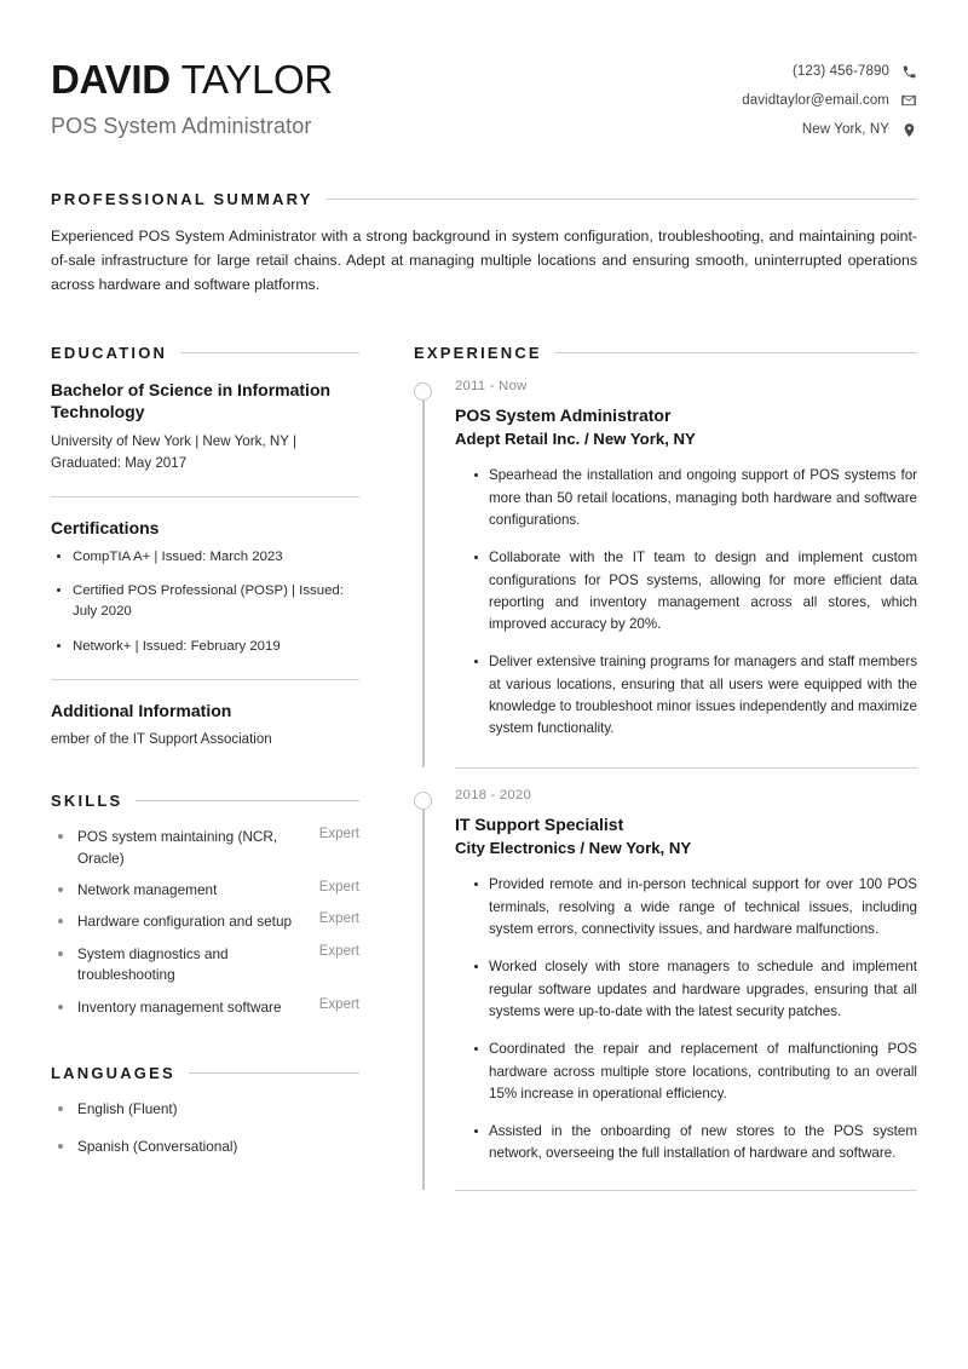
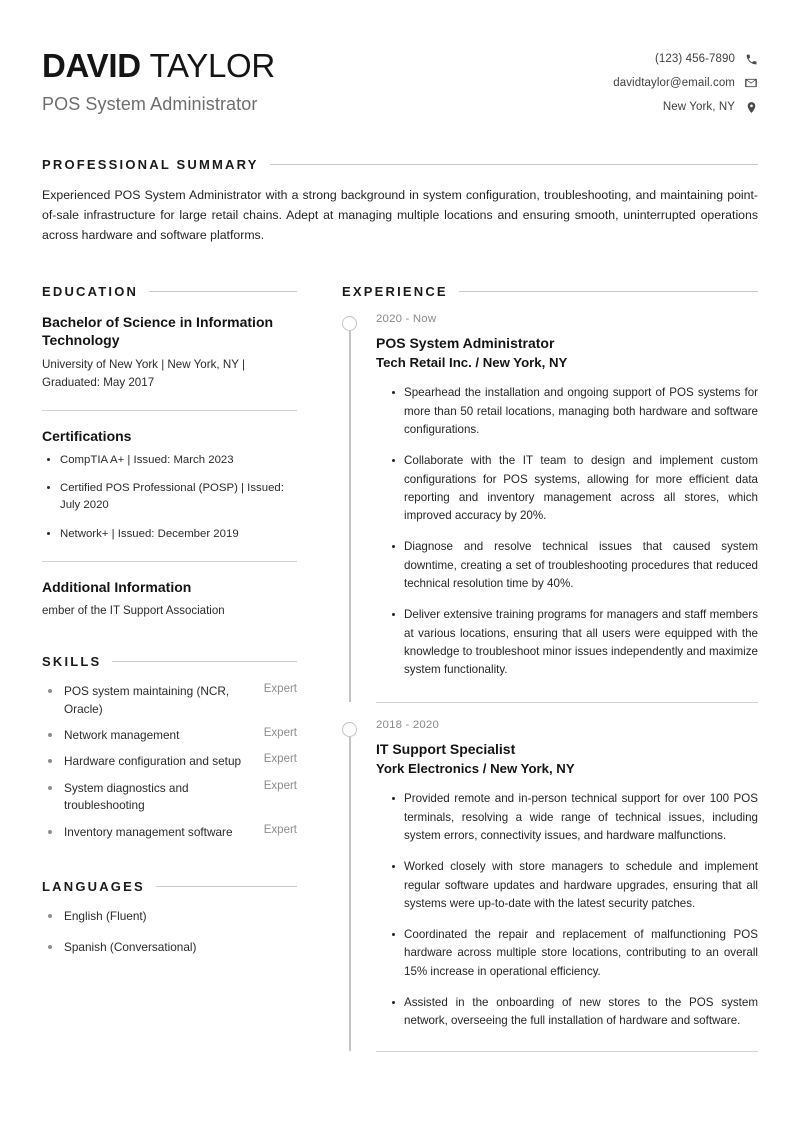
  DAVID TAYLOR
  POS System Administrator
  (123) 456-7890
  davidtaylor@email.com
  New York, NY
  PROFESSIONAL SUMMARY
  Experienced POS System Administrator with a strong background in system configuration, troubleshooting, and maintaining point-of-sale infrastructure for large retail chains. Adept at managing multiple locations and ensuring smooth, uninterrupted operations across hardware and software platforms.
  EDUCATION
  Bachelor of Science in Information Technology
  University of New York | New York, NY | Graduated: May 2017
  Certifications
  CompTIA A+ | Issued: March 2023
  Certified POS Professional (POSP) | Issued: July 2020
- Network+ | Issued: February 2019
+ Network+ | Issued: December 2019
  Additional Information
  ember of the IT Support Association
  SKILLS
  POS system maintaining (NCR, Oracle)
  Expert
  Network management
  Expert
  Hardware configuration and setup
  Expert
  System diagnostics and troubleshooting
  Expert
  Inventory management software
  Expert
  LANGUAGES
  English (Fluent)
  Spanish (Conversational)
  EXPERIENCE
- 2011 - Now
+ 2020 - Now
  POS System Administrator
- Adept Retail Inc. / New York, NY
+ Tech Retail Inc. / New York, NY
  Spearhead the installation and ongoing support of POS systems for more than 50 retail locations, managing both hardware and software configurations.
  Collaborate with the IT team to design and implement custom configurations for POS systems, allowing for more efficient data reporting and inventory management across all stores, which improved accuracy by 20%.
+ Diagnose and resolve technical issues that caused system downtime, creating a set of troubleshooting procedures that reduced technical resolution time by 40%.
  Deliver extensive training programs for managers and staff members at various locations, ensuring that all users were equipped with the knowledge to troubleshoot minor issues independently and maximize system functionality.
  2018 - 2020
  IT Support Specialist
- City Electronics / New York, NY
+ York Electronics / New York, NY
  Provided remote and in-person technical support for over 100 POS terminals, resolving a wide range of technical issues, including system errors, connectivity issues, and hardware malfunctions.
  Worked closely with store managers to schedule and implement regular software updates and hardware upgrades, ensuring that all systems were up-to-date with the latest security patches.
  Coordinated the repair and replacement of malfunctioning POS hardware across multiple store locations, contributing to an overall 15% increase in operational efficiency.
  Assisted in the onboarding of new stores to the POS system network, overseeing the full installation of hardware and software.
